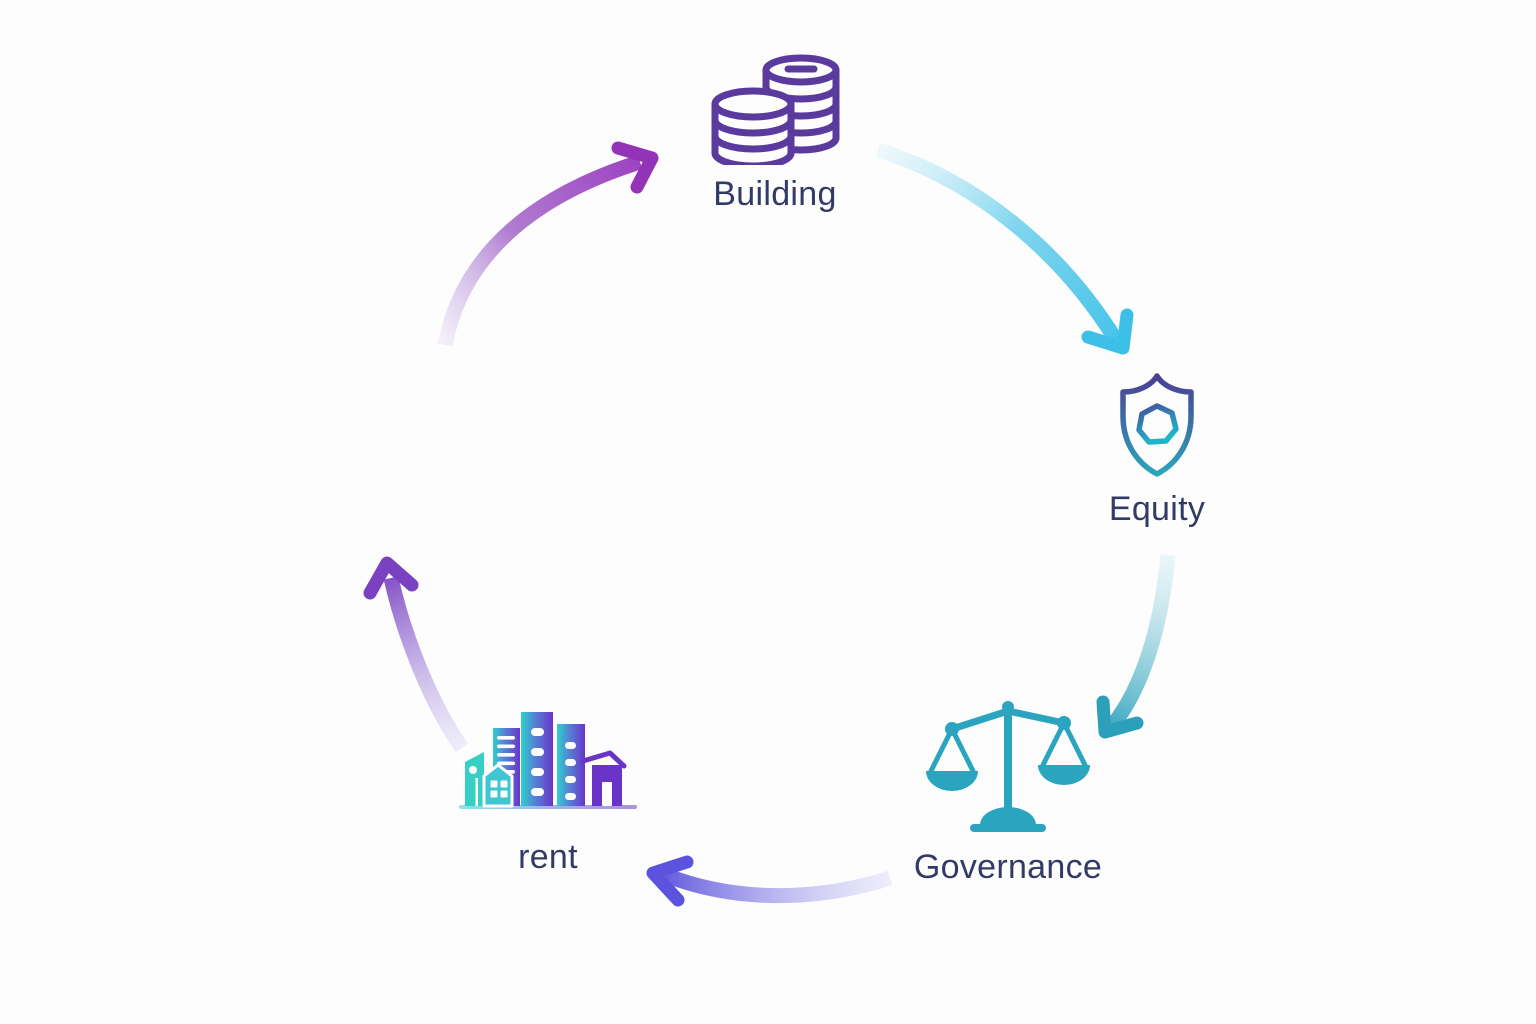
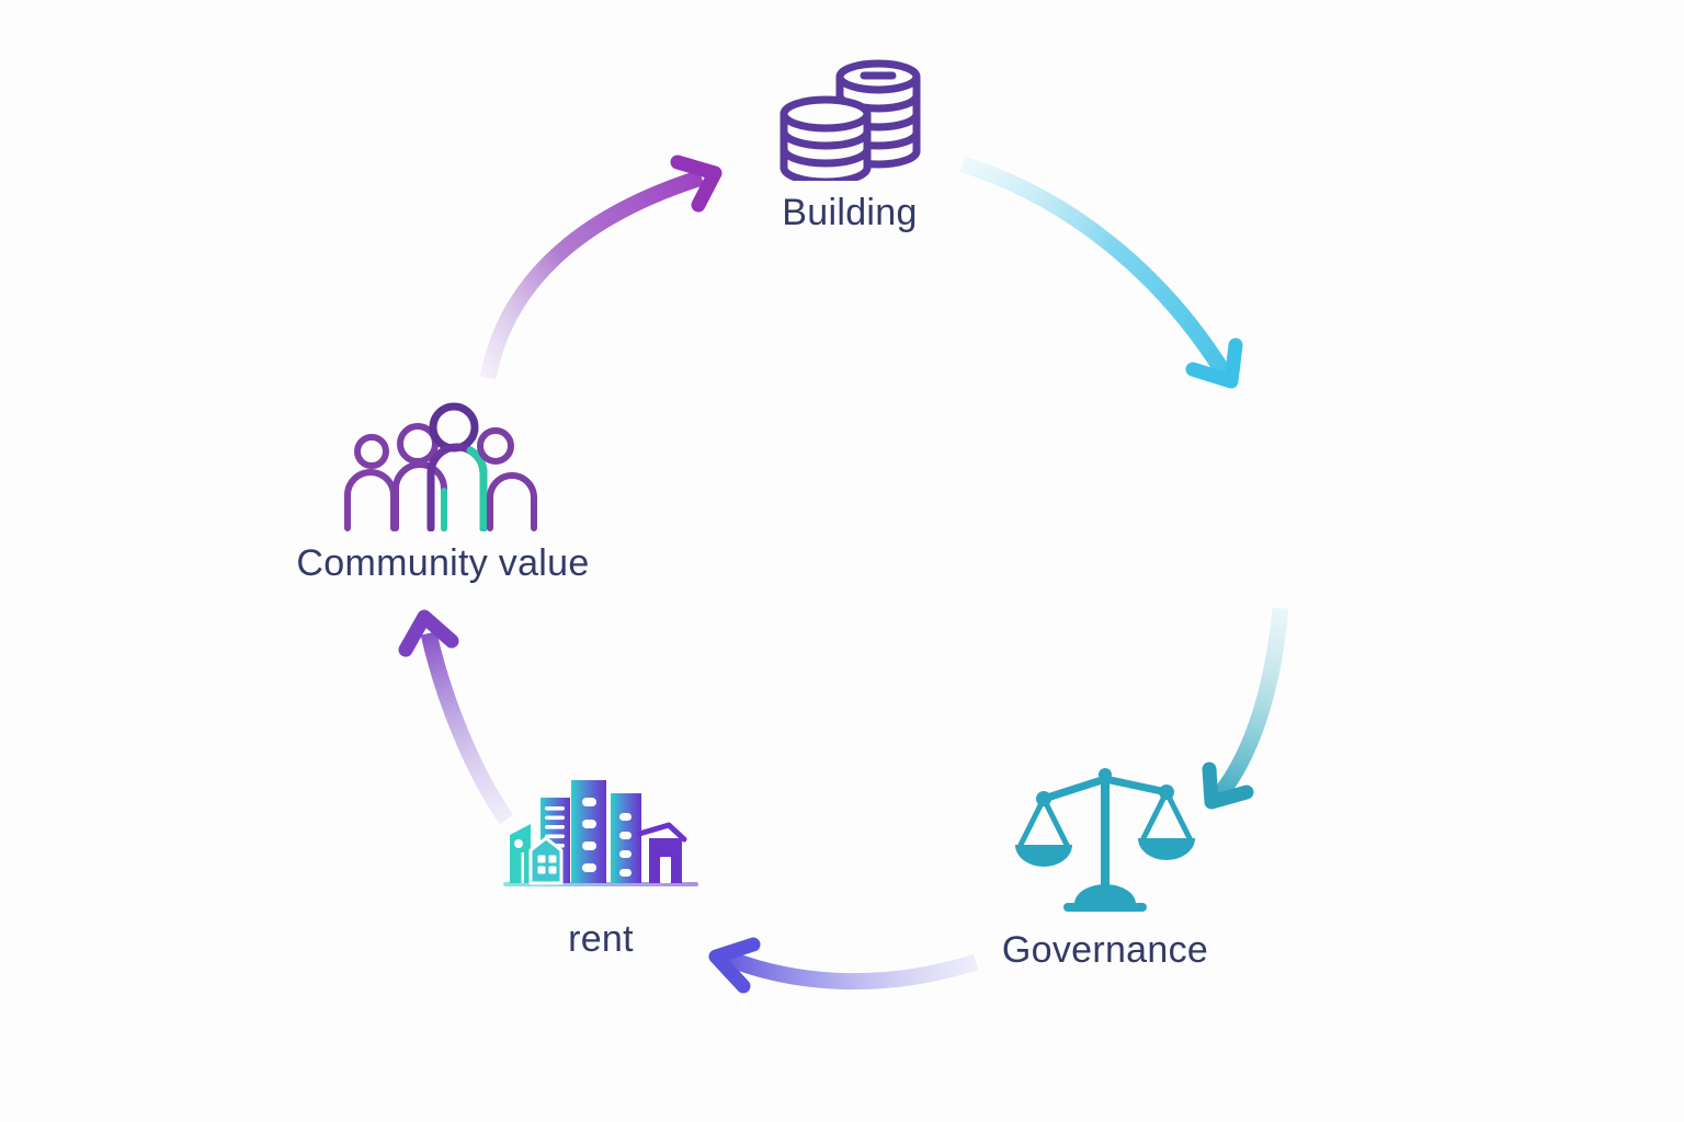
  Building
- Equity
  Governance
  rent
+ Community value
